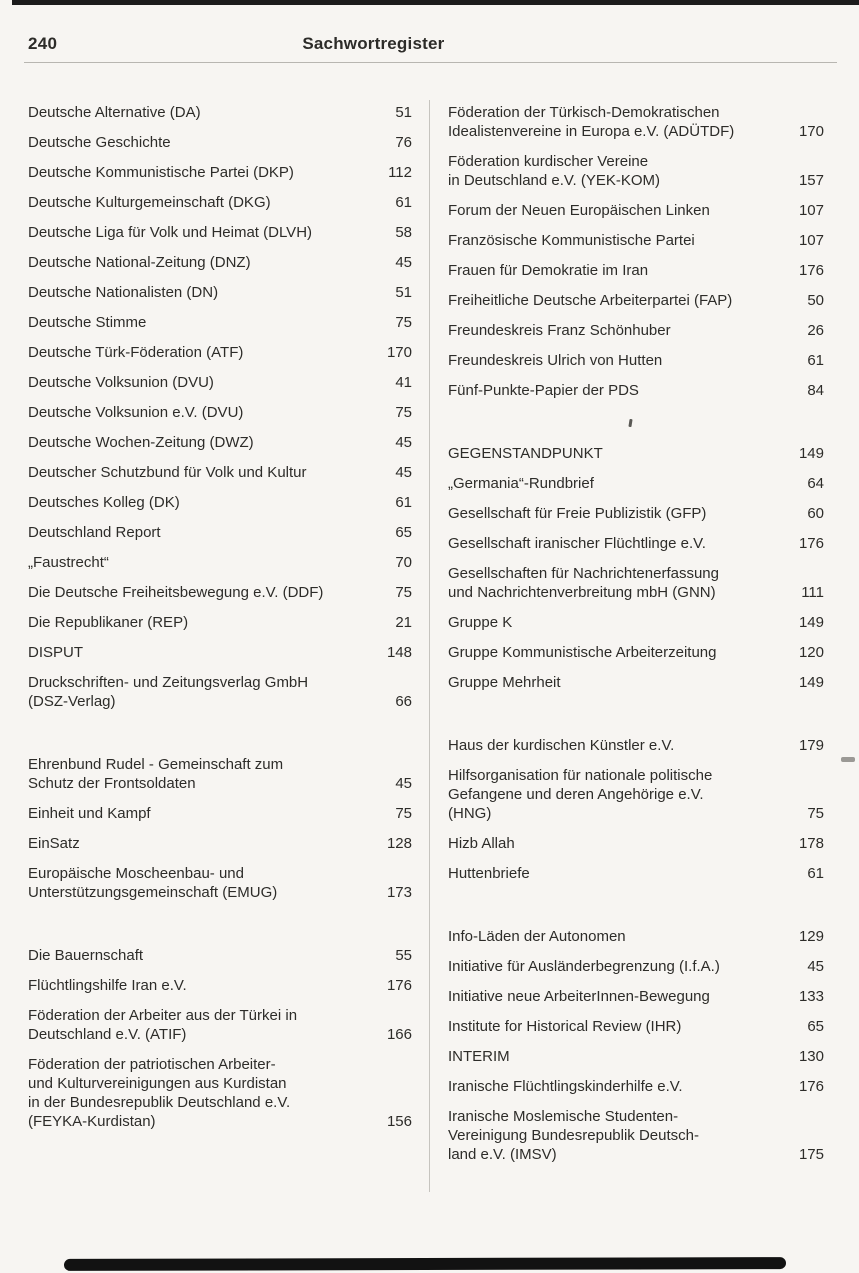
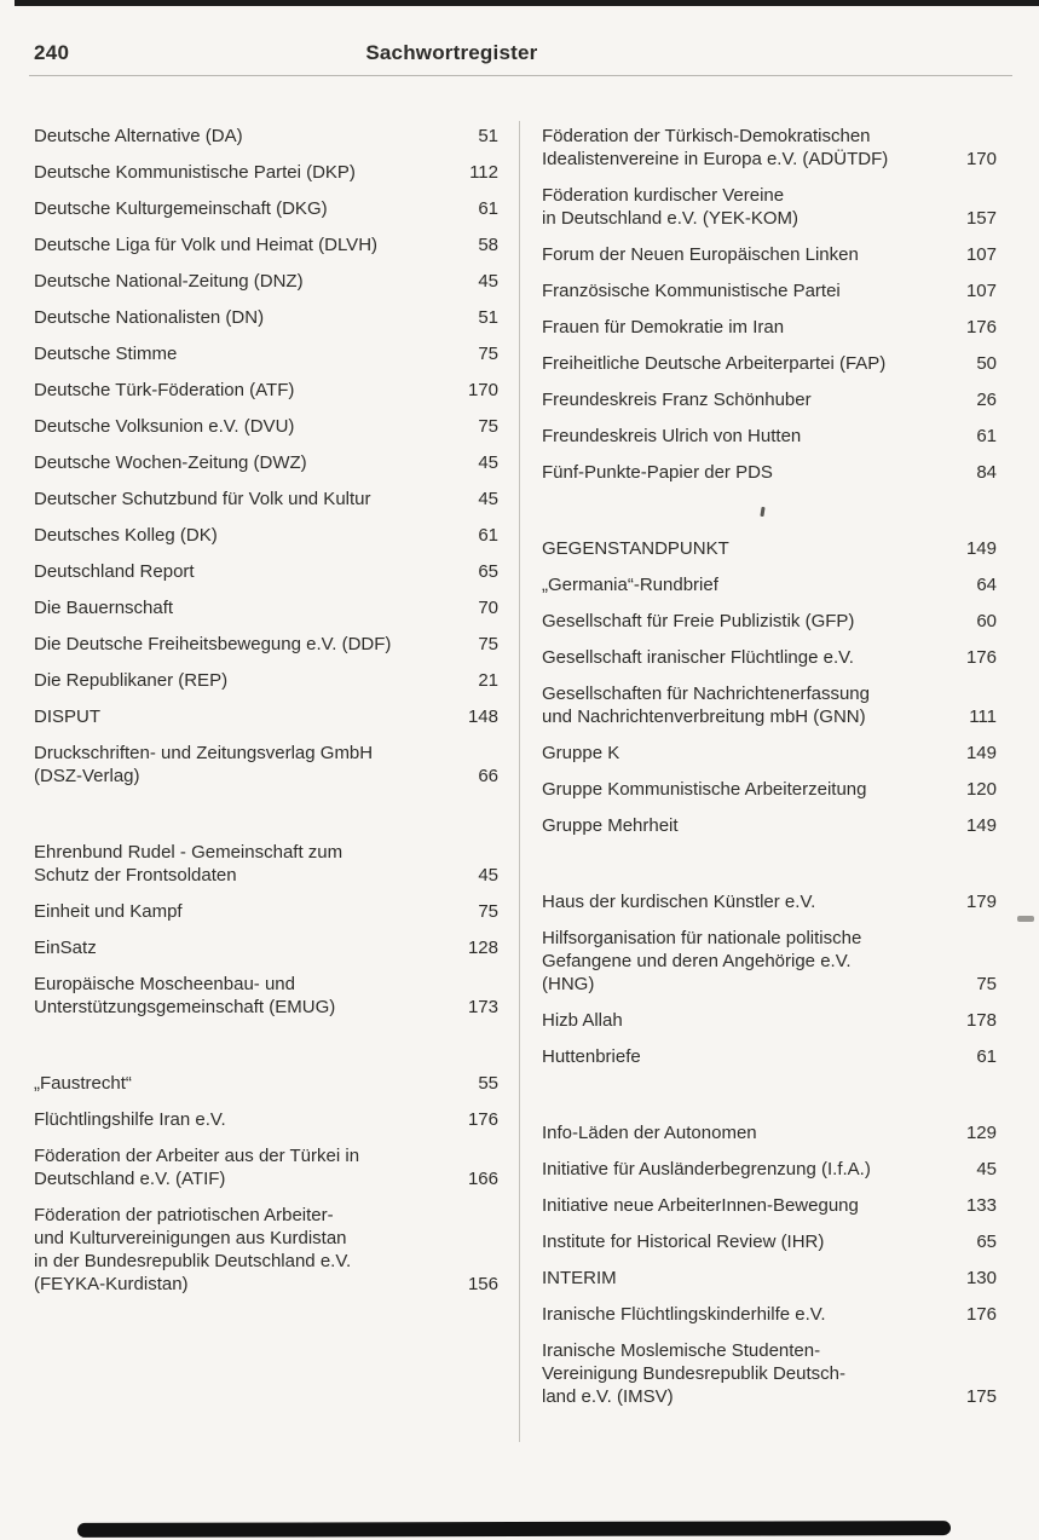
  240
  Sachwortregister
  Deutsche Alternative (DA)
  51
- Deutsche Geschichte
- 76
  Deutsche Kommunistische Partei (DKP)
  112
  Deutsche Kulturgemeinschaft (DKG)
  61
  Deutsche Liga für Volk und Heimat (DLVH)
  58
  Deutsche National-Zeitung (DNZ)
  45
  Deutsche Nationalisten (DN)
  51
  Deutsche Stimme
  75
  Deutsche Türk-Föderation (ATF)
  170
- Deutsche Volksunion (DVU)
- 41
  Deutsche Volksunion e.V. (DVU)
  75
  Deutsche Wochen-Zeitung (DWZ)
  45
  Deutscher Schutzbund für Volk und Kultur
  45
  Deutsches Kolleg (DK)
  61
  Deutschland Report
  65
- „Faustrecht“
+ Die Bauernschaft
  70
  Die Deutsche Freiheitsbewegung e.V. (DDF)
  75
  Die Republikaner (REP)
  21
  DISPUT
  148
  Druckschriften- und Zeitungsverlag GmbH
  (DSZ-Verlag)
  66
  Ehrenbund Rudel - Gemeinschaft zum
  Schutz der Frontsoldaten
  45
  Einheit und Kampf
  75
  EinSatz
  128
  Europäische Moscheenbau- und
  Unterstützungsgemeinschaft (EMUG)
  173
- Die Bauernschaft
+ „Faustrecht“
  55
  Flüchtlingshilfe Iran e.V.
  176
  Föderation der Arbeiter aus der Türkei in
  Deutschland e.V. (ATIF)
  166
  Föderation der patriotischen Arbeiter-
  und Kulturvereinigungen aus Kurdistan
  in der Bundesrepublik Deutschland e.V.
  (FEYKA-Kurdistan)
  156
  Föderation der Türkisch-Demokratischen
  Idealistenvereine in Europa e.V. (ADÜTDF)
  170
  Föderation kurdischer Vereine
  in Deutschland e.V. (YEK-KOM)
  157
  Forum der Neuen Europäischen Linken
  107
  Französische Kommunistische Partei
  107
  Frauen für Demokratie im Iran
  176
  Freiheitliche Deutsche Arbeiterpartei (FAP)
  50
  Freundeskreis Franz Schönhuber
  26
  Freundeskreis Ulrich von Hutten
  61
  Fünf-Punkte-Papier der PDS
  84
  GEGENSTANDPUNKT
  149
  „Germania“-Rundbrief
  64
  Gesellschaft für Freie Publizistik (GFP)
  60
  Gesellschaft iranischer Flüchtlinge e.V.
  176
  Gesellschaften für Nachrichtenerfassung
  und Nachrichtenverbreitung mbH (GNN)
  111
  Gruppe K
  149
  Gruppe Kommunistische Arbeiterzeitung
  120
  Gruppe Mehrheit
  149
  Haus der kurdischen Künstler e.V.
  179
  Hilfsorganisation für nationale politische
  Gefangene und deren Angehörige e.V.
  (HNG)
  75
  Hizb Allah
  178
  Huttenbriefe
  61
  Info-Läden der Autonomen
  129
  Initiative für Ausländerbegrenzung (I.f.A.)
  45
  Initiative neue ArbeiterInnen-Bewegung
  133
  Institute for Historical Review (IHR)
  65
  INTERIM
  130
  Iranische Flüchtlingskinderhilfe e.V.
  176
  Iranische Moslemische Studenten-
  Vereinigung Bundesrepublik Deutsch-
  land e.V. (IMSV)
  175
